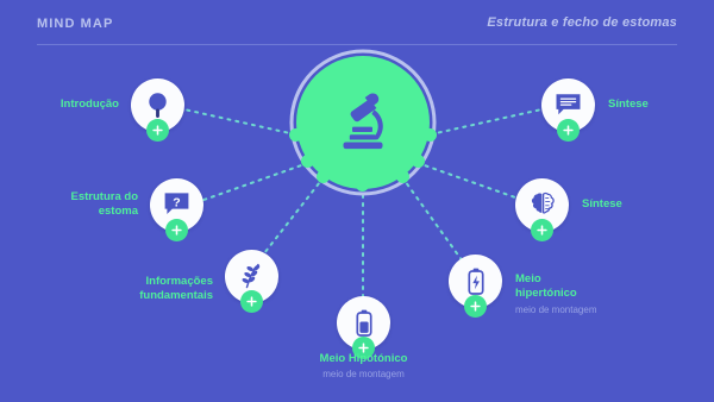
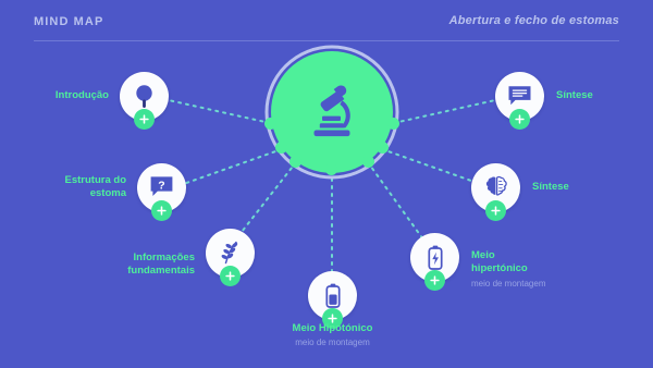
  MIND MAP
- Estrutura e fecho de estomas
+ Abertura e fecho de estomas
  Introdução
  ?
  Estrutura do
  estoma
  Informações
  fundamentais
  Meio Hipotónico
  meio de montagem
  Meio
  hipertónico
  meio de montagem
  Síntese
  Síntese
